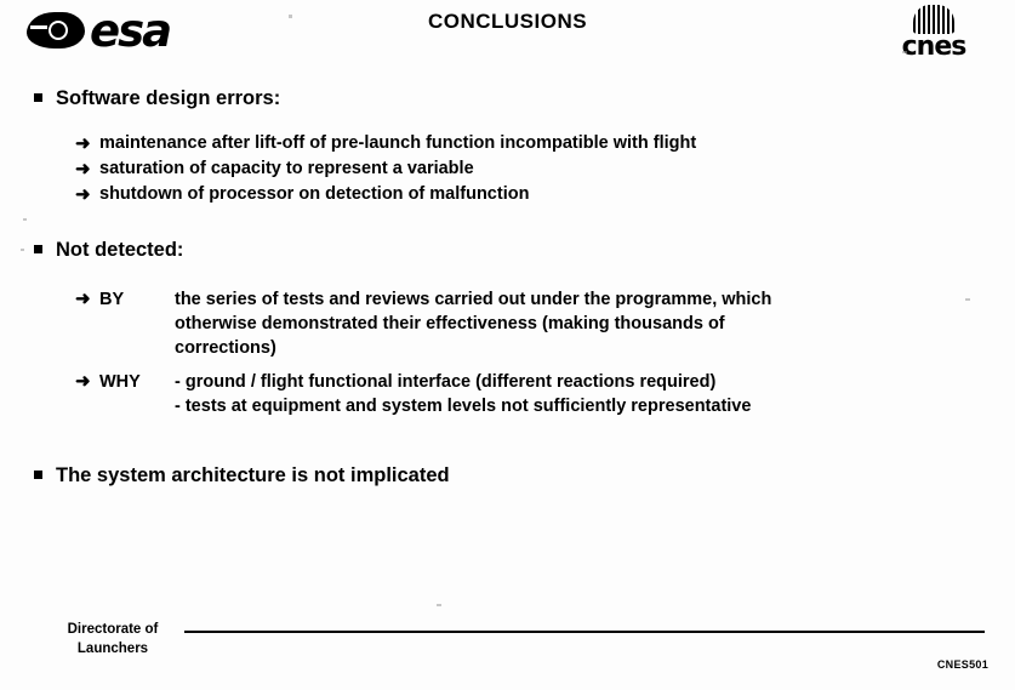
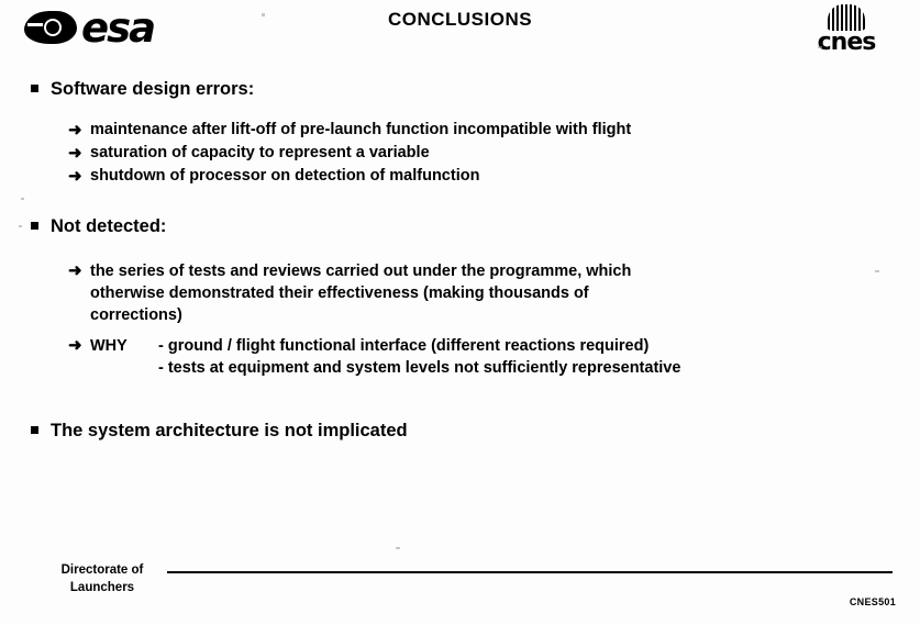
  esa
  CONCLUSIONS
  cnes
  Software design errors:
  ➜
  maintenance after lift-off of pre-launch function incompatible with flight
  ➜
  saturation of capacity to represent a variable
  ➜
  shutdown of processor on detection of malfunction
  Not detected:
  ➜
- BY
  the series of tests and reviews carried out under the programme, which
  otherwise demonstrated their effectiveness (making thousands of
  corrections)
  ➜
  WHY
  - ground / flight functional interface (different reactions required)
  - tests at equipment and system levels not sufficiently representative
  The system architecture is not implicated
  Directorate of
  Launchers
  CNES501
